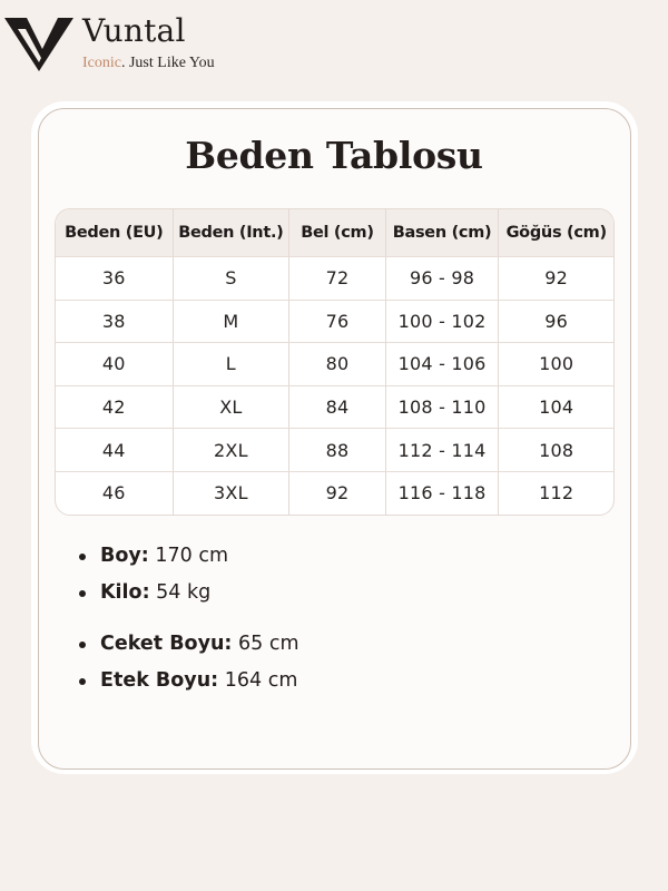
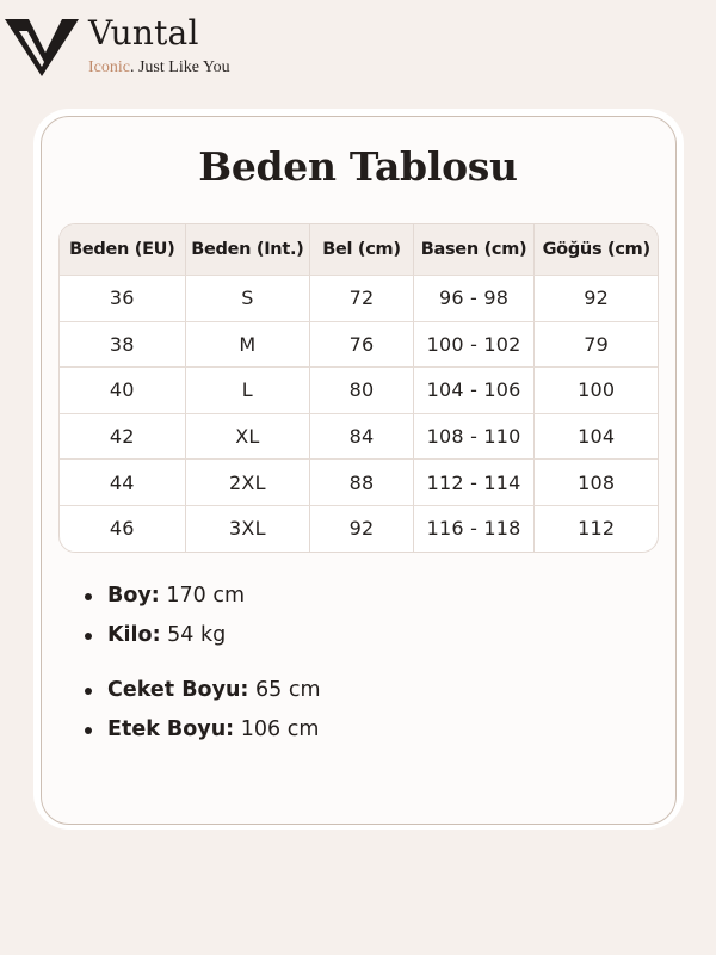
  Vuntal
  Iconic. Just Like You
  Beden Tablosu
  Beden (EU)	Beden (Int.)	Bel (cm)	Basen (cm)	Göğüs (cm)
  36	S	72	96 - 98	92
- 38	M	76	100 - 102	96
+ 38	M	76	100 - 102	79
  40	L	80	104 - 106	100
  42	XL	84	108 - 110	104
  44	2XL	88	112 - 114	108
  46	3XL	92	116 - 118	112
  Boy: 170 cm
  Kilo: 54 kg
  Ceket Boyu: 65 cm
- Etek Boyu: 164 cm
+ Etek Boyu: 106 cm
